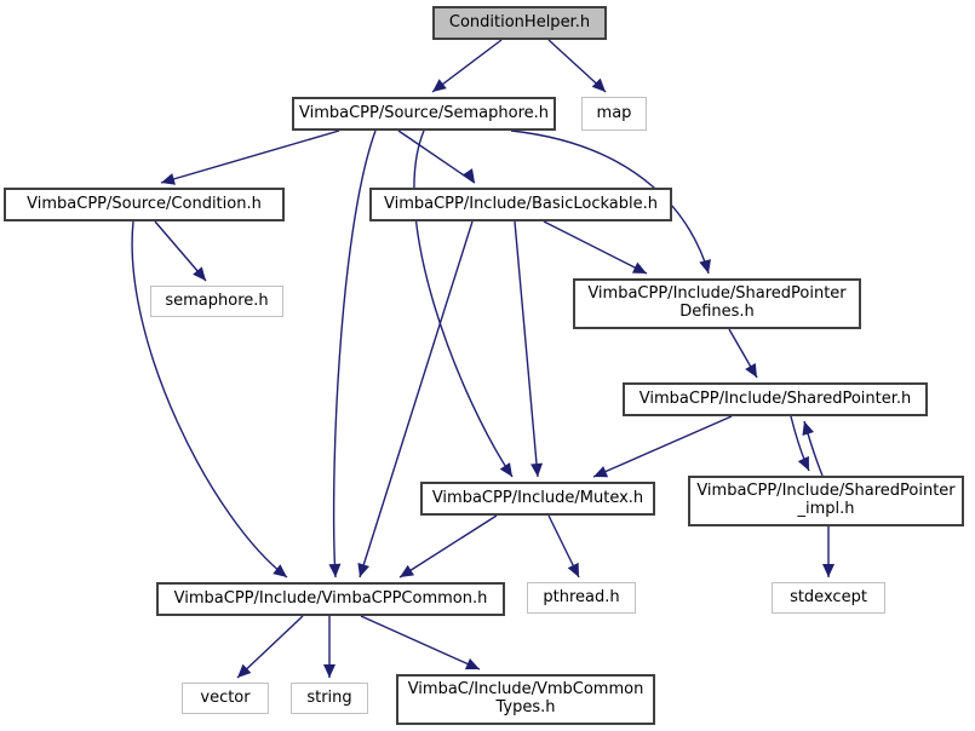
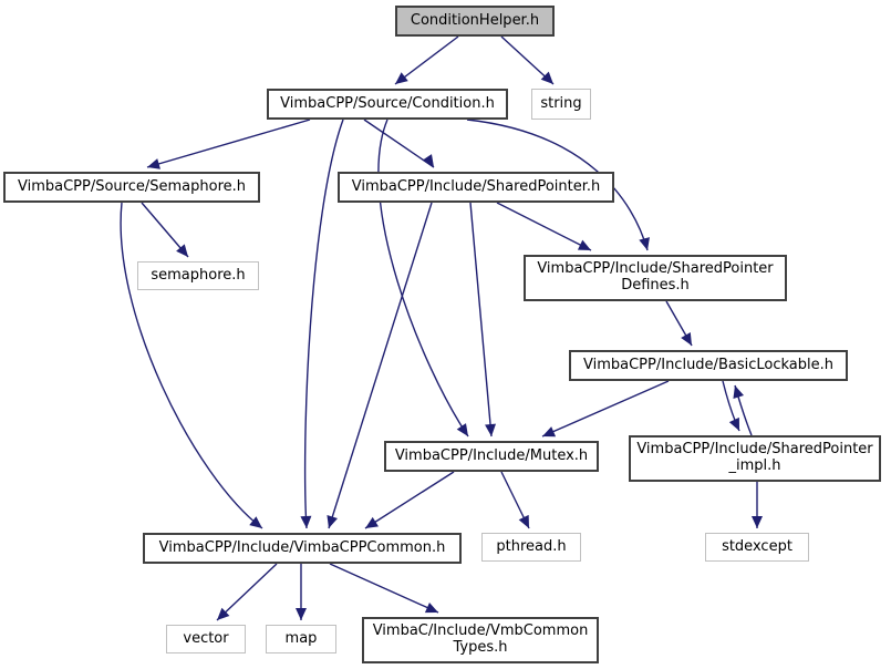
  ConditionHelper.h
- VimbaCPP/Source/Semaphore.h
+ VimbaCPP/Source/Condition.h
- map
+ string
- VimbaCPP/Source/Condition.h
+ VimbaCPP/Source/Semaphore.h
- VimbaCPP/Include/BasicLockable.h
+ VimbaCPP/Include/SharedPointer.h
  semaphore.h
  VimbaCPP/Include/SharedPointer
  Defines.h
- VimbaCPP/Include/SharedPointer.h
+ VimbaCPP/Include/BasicLockable.h
  VimbaCPP/Include/Mutex.h
  VimbaCPP/Include/SharedPointer
  _impl.h
  VimbaCPP/Include/VimbaCPPCommon.h
  pthread.h
  stdexcept
  vector
- string
+ map
  VimbaC/Include/VmbCommon
  Types.h
